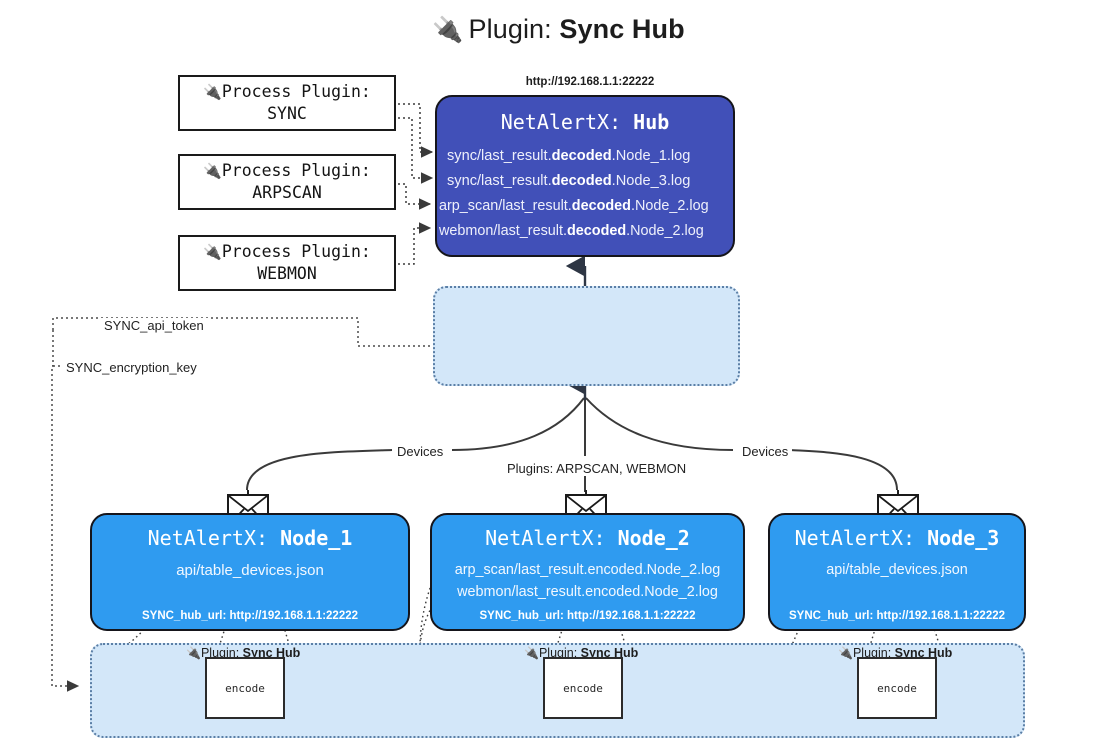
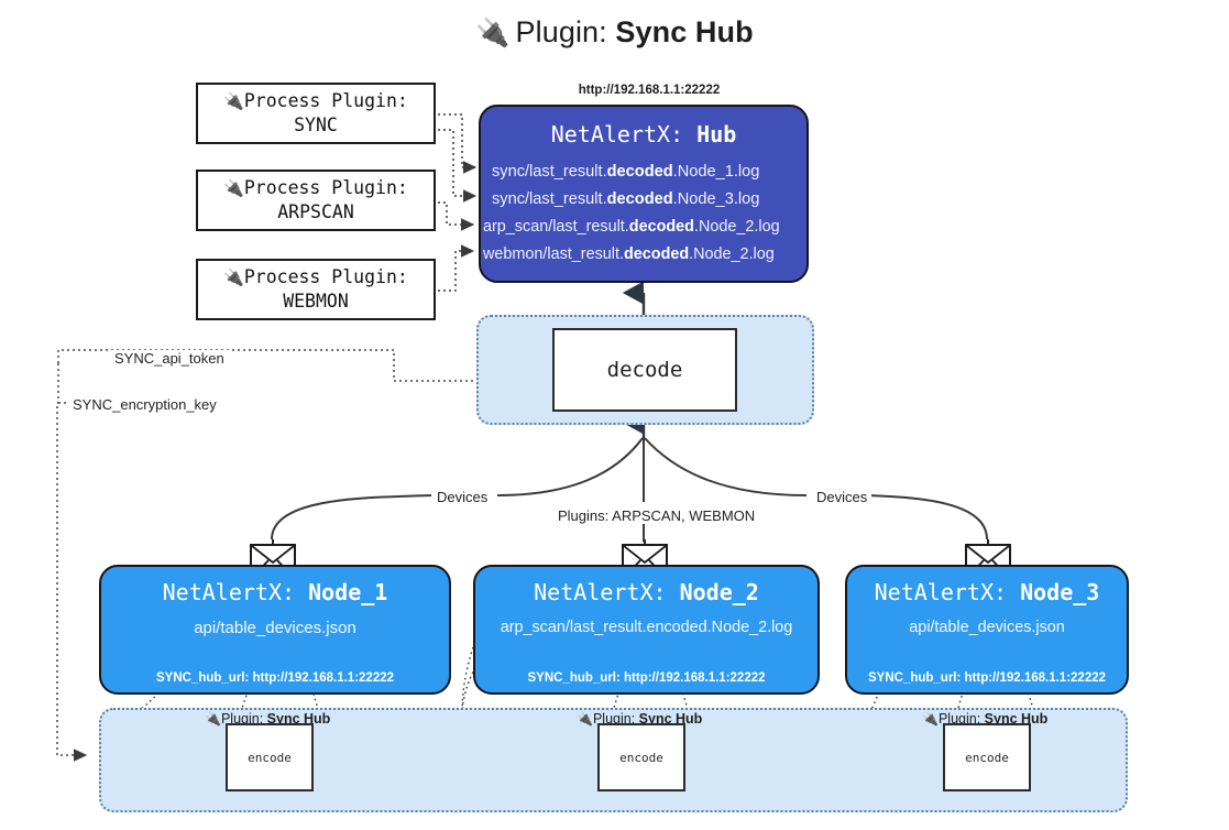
  🔌 Plugin: Sync Hub
  🔌Process Plugin:
  SYNC
  🔌Process Plugin:
  ARPSCAN
  🔌Process Plugin:
  WEBMON
  http://192.168.1.1:22222
  NetAlertX: Hub
  sync/last_result.decoded.Node_1.log
  sync/last_result.decoded.Node_3.log
  arp_scan/last_result.decoded.Node_2.log
  webmon/last_result.decoded.Node_2.log
+ decode
  Devices
  Devices
  Plugins: ARPSCAN, WEBMON
  SYNC_api_token
  SYNC_encryption_key
  NetAlertX: Node_1
  api/table_devices.json
  SYNC_hub_url: http://192.168.1.1:22222
  NetAlertX: Node_2
  arp_scan/last_result.encoded.Node_2.log
- webmon/last_result.encoded.Node_2.log
  SYNC_hub_url: http://192.168.1.1:22222
  NetAlertX: Node_3
  api/table_devices.json
  SYNC_hub_url: http://192.168.1.1:22222
  🔌Plugin: Sync Hub
  encode
  🔌Plugin: Sync Hub
  encode
  🔌Plugin: Sync Hub
  encode
